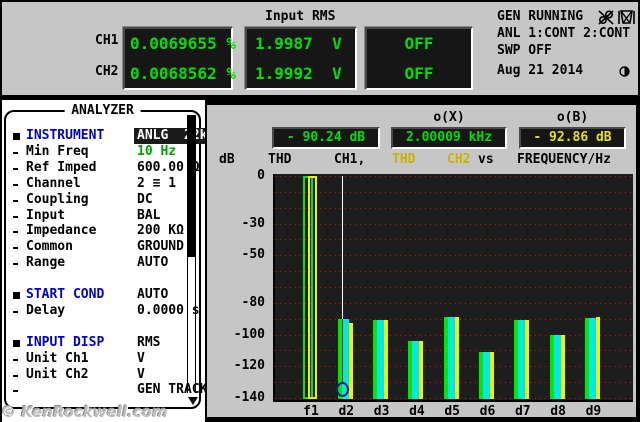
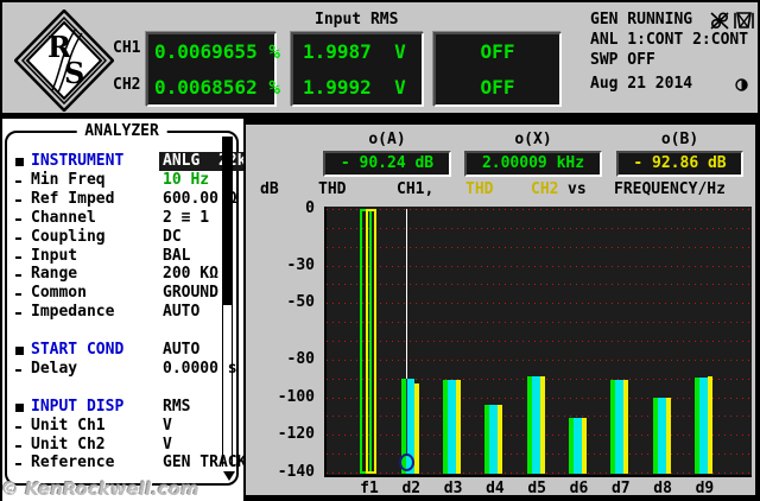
+ R
+ S
  CH1
  CH2
  0.0069655 %
  0.0068562 %
  Input RMS
  1.9987 V
  1.9992 V
  OFF
  OFF
  GEN RUNNING
  ANL 1:CONT 2:CONT
  SWP OFF
  Aug 21 2014
  ANALYZER
  INSTRUMENT
  Min Freq
  10 Hz
  Ref Imped
  600.00 Ω
  Channel
  2 ≡ 1
  Coupling
  DC
  Input
  BAL
- Impedance
+ Range
  200 KΩ
  Common
  GROUND
- Range
+ Impedance
  AUTO
  START COND
  AUTO
  Delay
  0.0000 s
  INPUT DISP
  RMS
  Unit Ch1
  V
  Unit Ch2
  V
+ Reference
  GEN TRACK
+ o(A)
  - 90.24 dB
  o(X)
  2.00009 kHz
  o(B)
  - 92.86 dB
  dB
  THD
  CH1,
  THD
  CH2
  vs
  FREQUENCY/Hz
  0
  -30
  -50
  -80
  -100
  -120
  -140
  f1
  d2
  d3
  d4
  d5
  d6
  d7
  d8
  d9
  © KenRockwell.com
